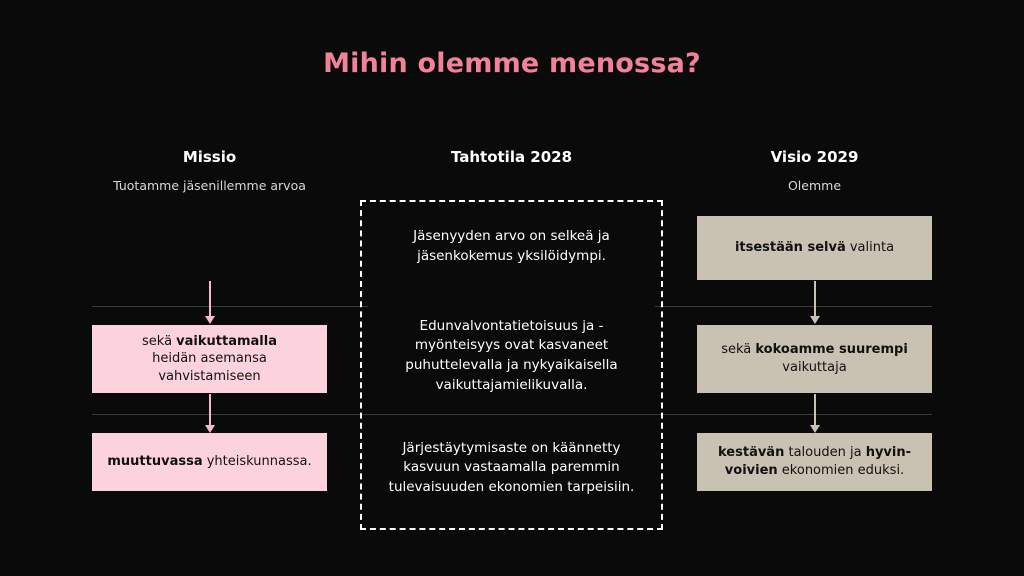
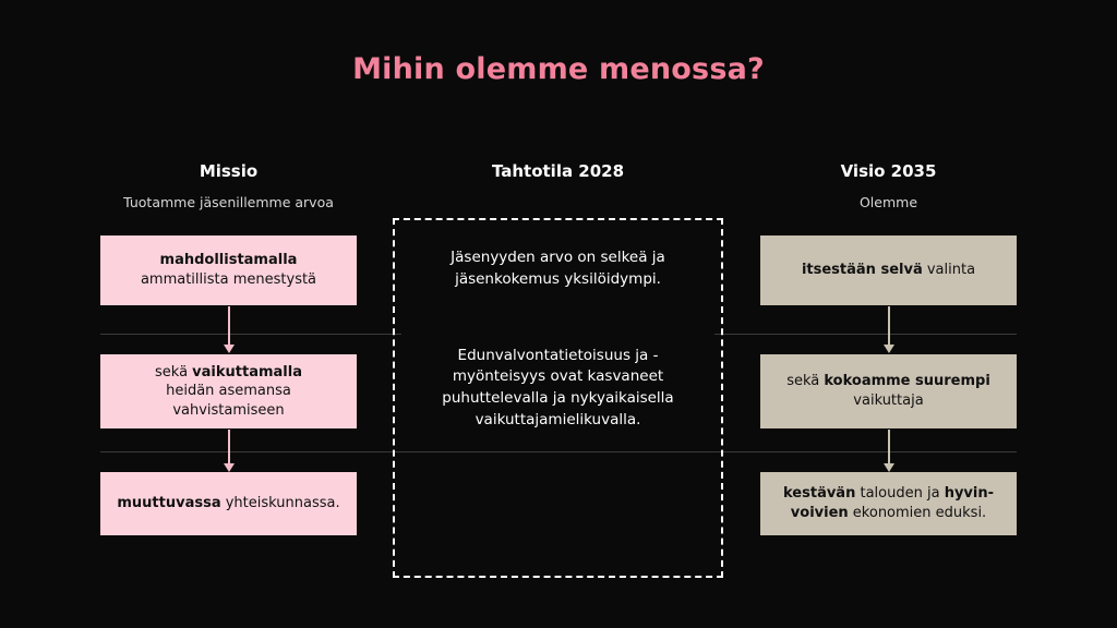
  Mihin olemme menossa?
  Missio
  Tuotamme jäsenillemme arvoa
+ mahdollistamalla
+ ammatillista menestystä
  sekä vaikuttamalla
  heidän asemansa vahvistamiseen
  muuttuvassa yhteiskunnassa.
  Tahtotila 2028
  Jäsenyyden arvo on selkeä ja jäsenkokemus yksilöidympi.
  Edunvalvontatietoisuus ja -myönteisyys ovat kasvaneet puhuttelevalla ja nykyaikaisella vaikuttajamielikuvalla.
- Järjestäytymisaste on käännetty kasvuun vastaamalla paremmin tulevaisuuden ekonomien tarpeisiin.
- Visio 2029
+ Visio 2035
  Olemme
  itsestään selvä valinta
  sekä kokoamme suurempi
  vaikuttaja
  kestävän talouden ja hyvin-voivien ekonomien eduksi.
